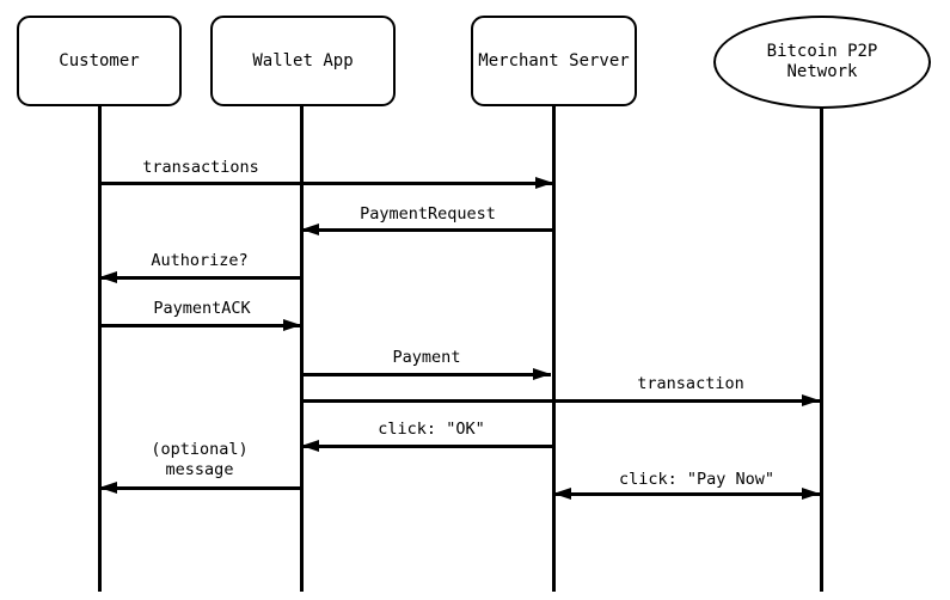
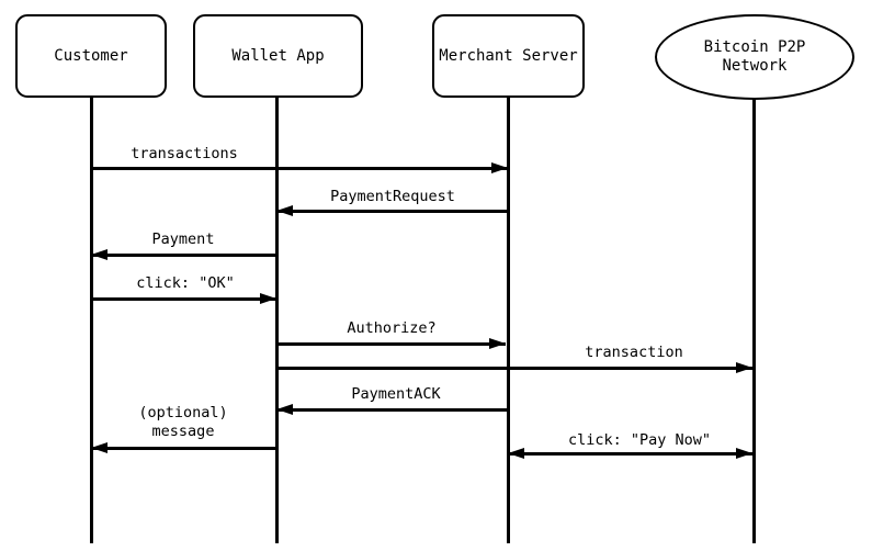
  Customer
  Wallet App
  Merchant Server
  Bitcoin P2P
  Network
  transactions
  PaymentRequest
- Authorize?
+ Payment
- PaymentACK
+ click: "OK"
- Payment
+ Authorize?
  transaction
- click: "OK"
+ PaymentACK
  (optional)
  message
  click: "Pay Now"
